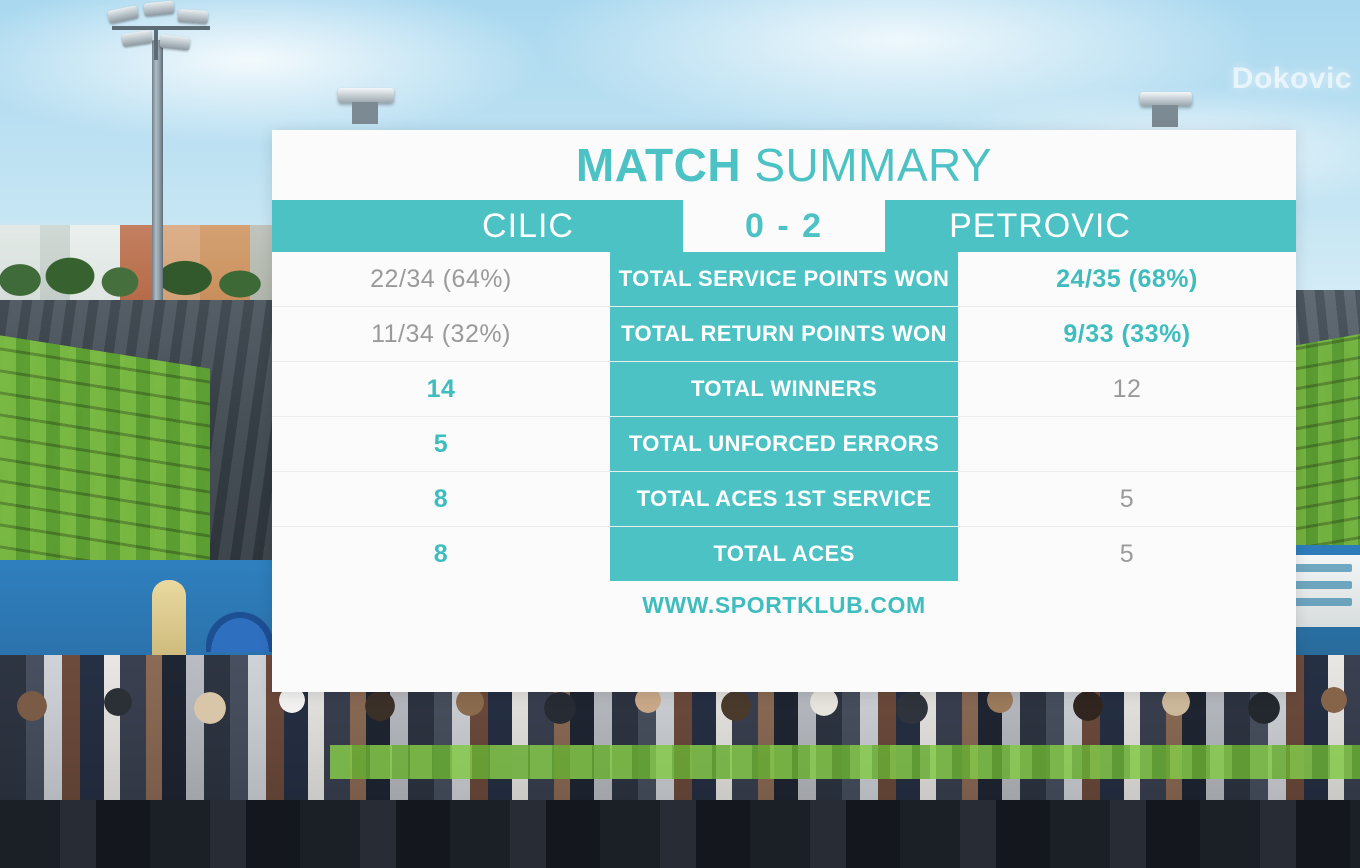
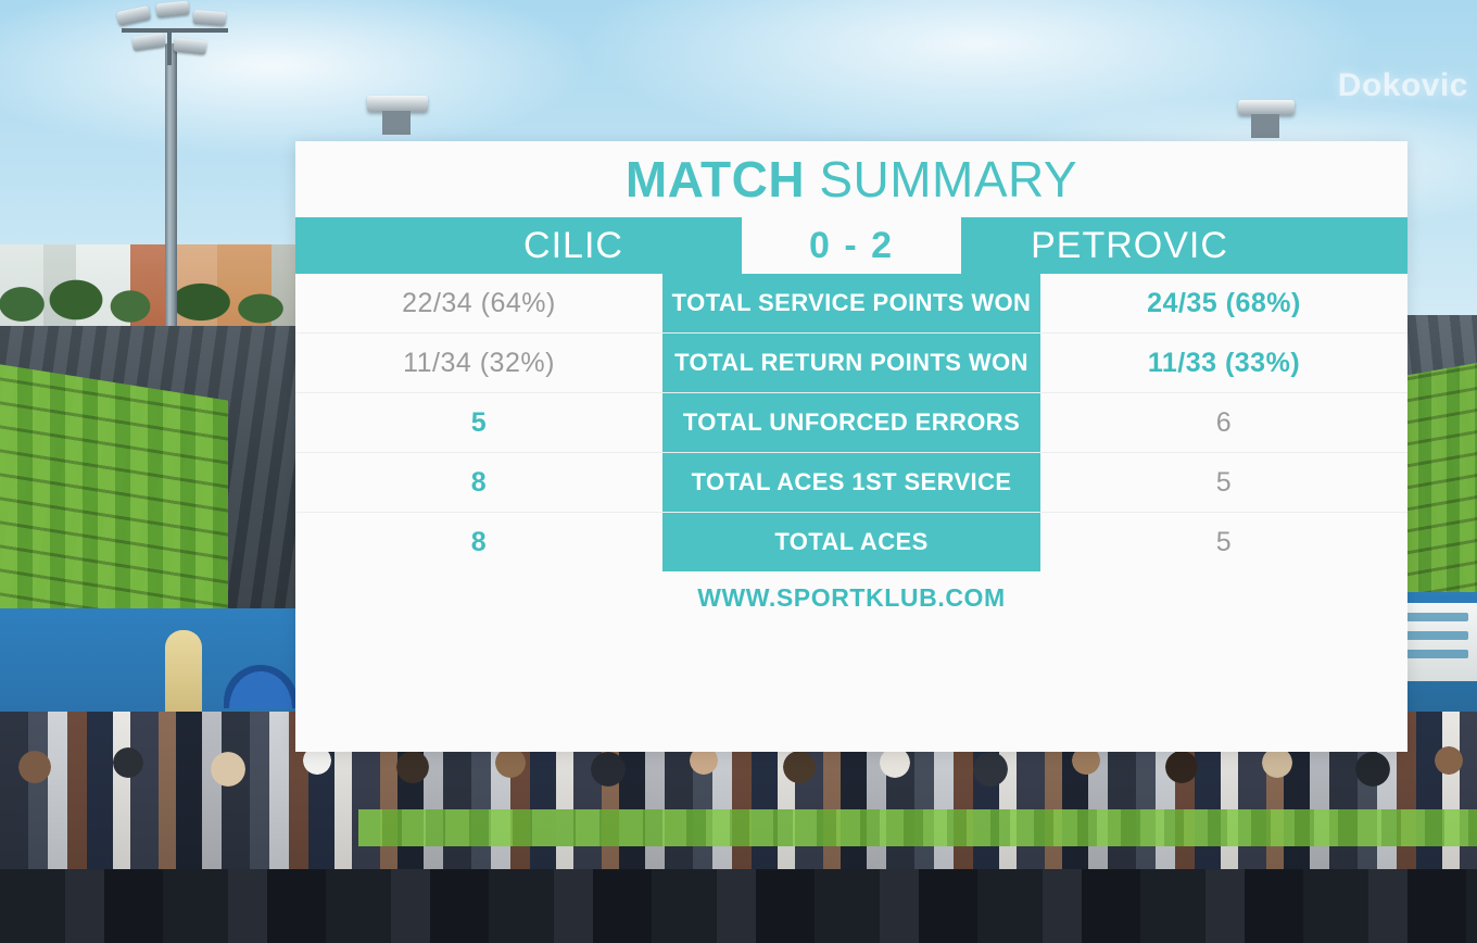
  Dokovic
  MATCH
  SUMMARY
  CILIC
  PETROVIC
  0 - 2
  22/34 (64%)
  TOTAL SERVICE POINTS WON
  24/35 (68%)
  11/34 (32%)
  TOTAL RETURN POINTS WON
- 9/33 (33%)
+ 11/33 (33%)
- 14
- TOTAL WINNERS
- 12
  5
  TOTAL UNFORCED ERRORS
+ 6
  8
  TOTAL ACES 1ST SERVICE
  5
  8
  TOTAL ACES
  5
  WWW.SPORTKLUB.COM
